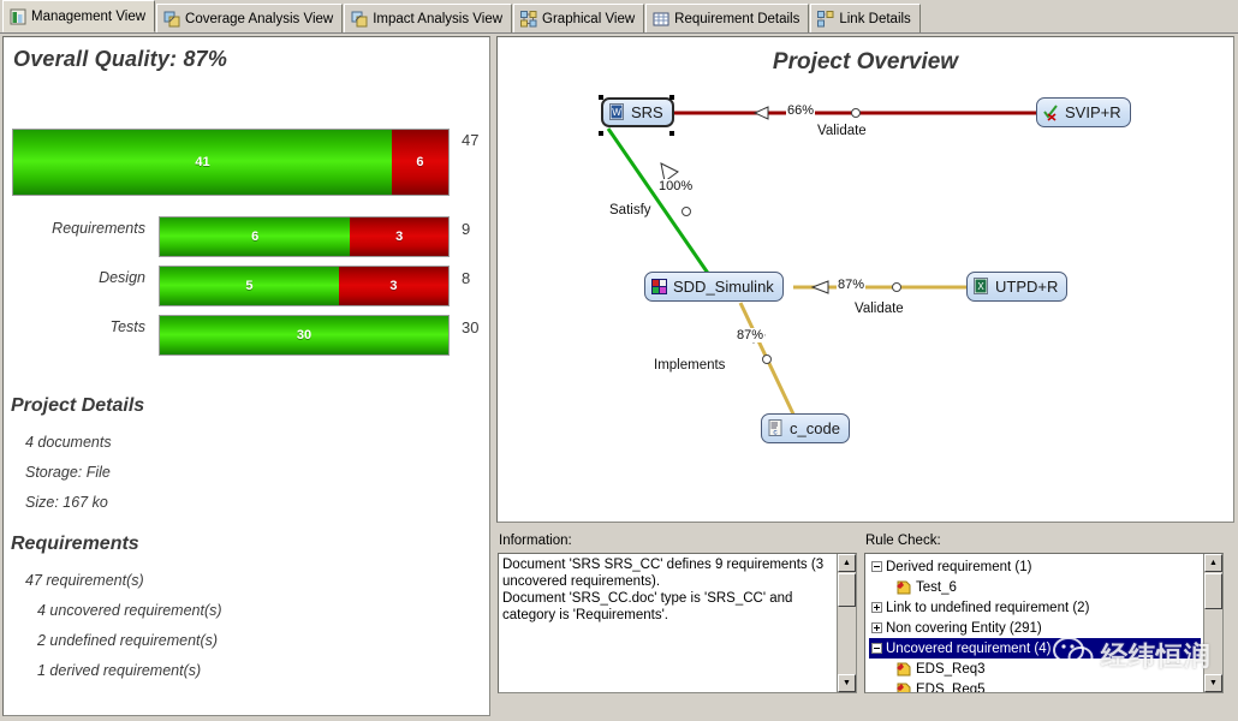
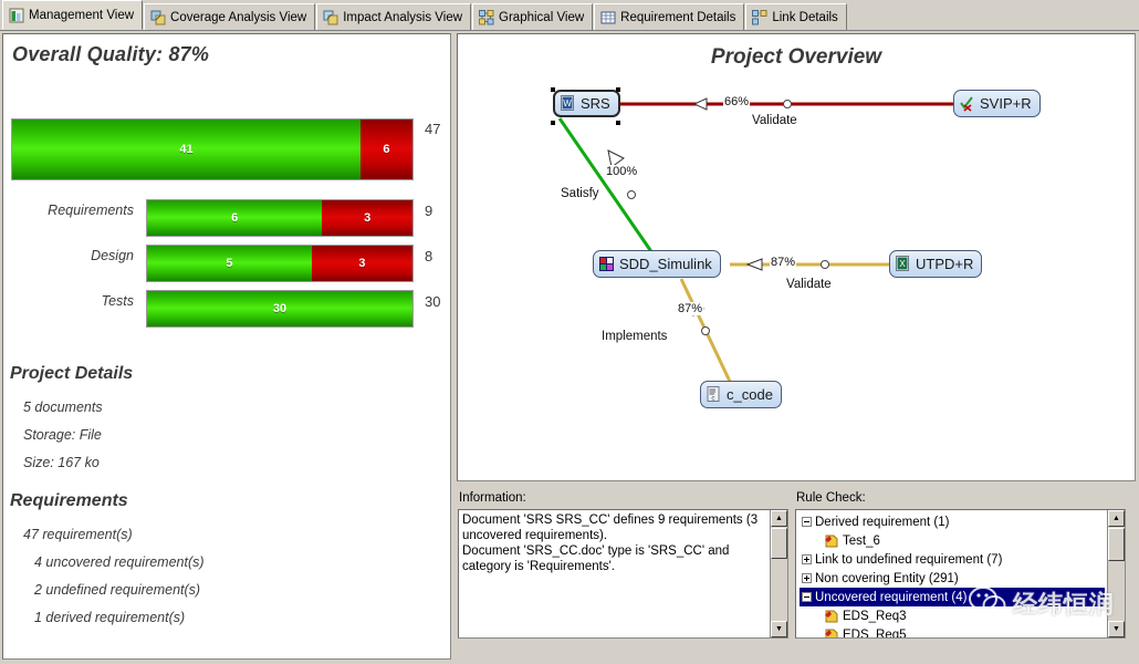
  Management View
  Coverage Analysis View
  Impact Analysis View
  Graphical View
  Requirement Details
  Link Details
  Overall Quality: 87%
  41
  6
  47
  Requirements
  6
  3
  9
  Design
  5
  3
  8
  Tests
  30
  30
  Project Details
- 4 documents
+ 5 documents
  Storage: File
  Size: 167 ko
  Requirements
  47 requirement(s)
  4 uncovered requirement(s)
  2 undefined requirement(s)
  1 derived requirement(s)
  Project Overview
  W
  SRS
  SVIP+R
  SDD_Simulink
  X
  UTPD+R
  c_code
  66%
  Validate
  100%
  Satisfy
  87%
  Validate
  87%
  Implements
  Information:
  Document 'SRS SRS_CC' defines 9 requirements (3
  uncovered requirements).
  Document 'SRS_CC.doc' type is 'SRS_CC' and
  category is 'Requirements'.
  Rule Check:
  Derived requirement (1)
  Test_6
- Link to undefined requirement (2)
+ Link to undefined requirement (7)
  Non covering Entity (291)
  Uncovered requirement (4)
  EDS_Req3
  EDS_Req5
  经纬恒润
